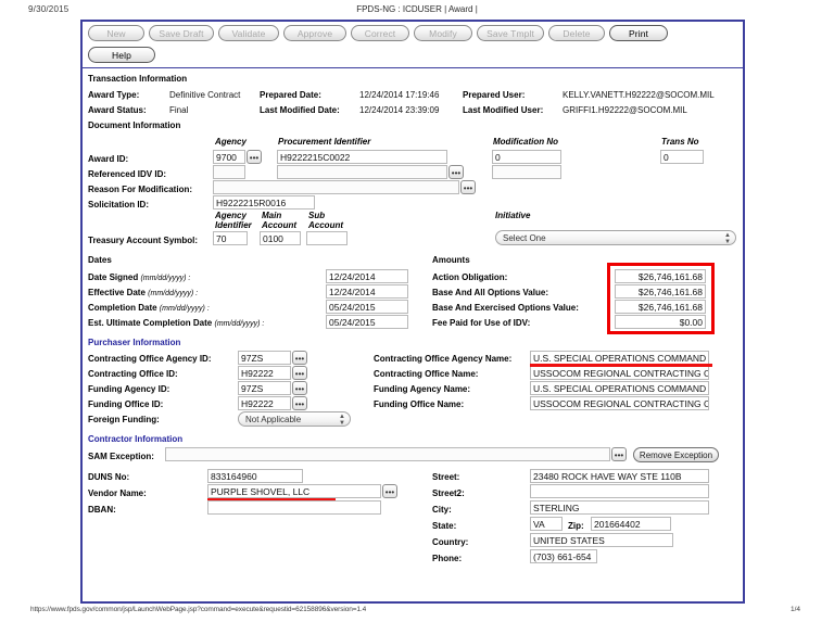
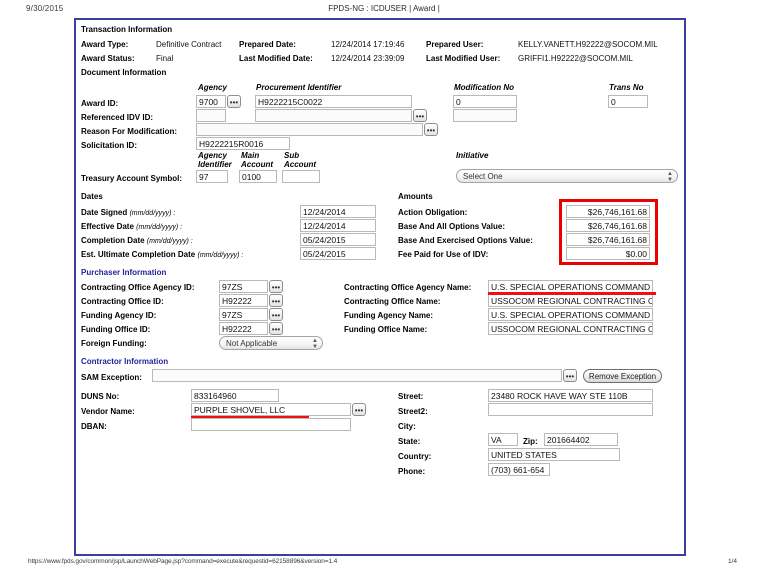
  9/30/2015
  FPDS-NG : ICDUSER | Award |
- New
- Save Draft
- Validate
- Approve
- Correct
- Modify
- Save Tmplt
- Delete
- Print
- Help
  Transaction Information
  Award Type:
  Definitive Contract
  Prepared Date:
  12/24/2014 17:19:46
  Prepared User:
  KELLY.VANETT.H92222@SOCOM.MIL
  Award Status:
  Final
  Last Modified Date:
  12/24/2014 23:39:09
  Last Modified User:
  GRIFFI1.H92222@SOCOM.MIL
  Document Information
  Agency
  Procurement Identifier
  Modification No
  Trans No
  Award ID:
  9700
  •••
  H9222215C0022
  0
  0
  Referenced IDV ID:
  •••
  Reason For Modification:
  •••
  Solicitation ID:
  H9222215R0016
  Agency
  Identifier
  Main
  Account
  Sub
  Account
  Treasury Account Symbol:
- 70
+ 97
  0100
  Initiative
  Select One
  Dates
  12/24/2014
  12/24/2014
  05/24/2015
  05/24/2015
  Amounts
  Action Obligation:
  $26,746,161.68
  Base And All Options Value:
  $26,746,161.68
  Base And Exercised Options Value:
  $26,746,161.68
  Fee Paid for Use of IDV:
  $0.00
  Purchaser Information
  Contracting Office Agency ID:
  97ZS
  •••
  Contracting Office ID:
  H92222
  •••
  Funding Agency ID:
  97ZS
  •••
  Funding Office ID:
  H92222
  •••
  Foreign Funding:
  Not Applicable
  Contracting Office Agency Name:
  U.S. SPECIAL OPERATIONS COMMAND
  Contracting Office Name:
  USSOCOM REGIONAL CONTRACTING O
  Funding Agency Name:
  U.S. SPECIAL OPERATIONS COMMAND
  Funding Office Name:
  USSOCOM REGIONAL CONTRACTING O
  Contractor Information
  SAM Exception:
  •••
  Remove Exception
  DUNS No:
  833164960
  Vendor Name:
  PURPLE SHOVEL, LLC
  •••
  DBAN:
  Street:
  23480 ROCK HAVE WAY STE 110B
  Street2:
  City:
- STERLING
  State:
  VA
  Zip:
  201664402
  Country:
  UNITED STATES
  Phone:
  (703) 661-654
